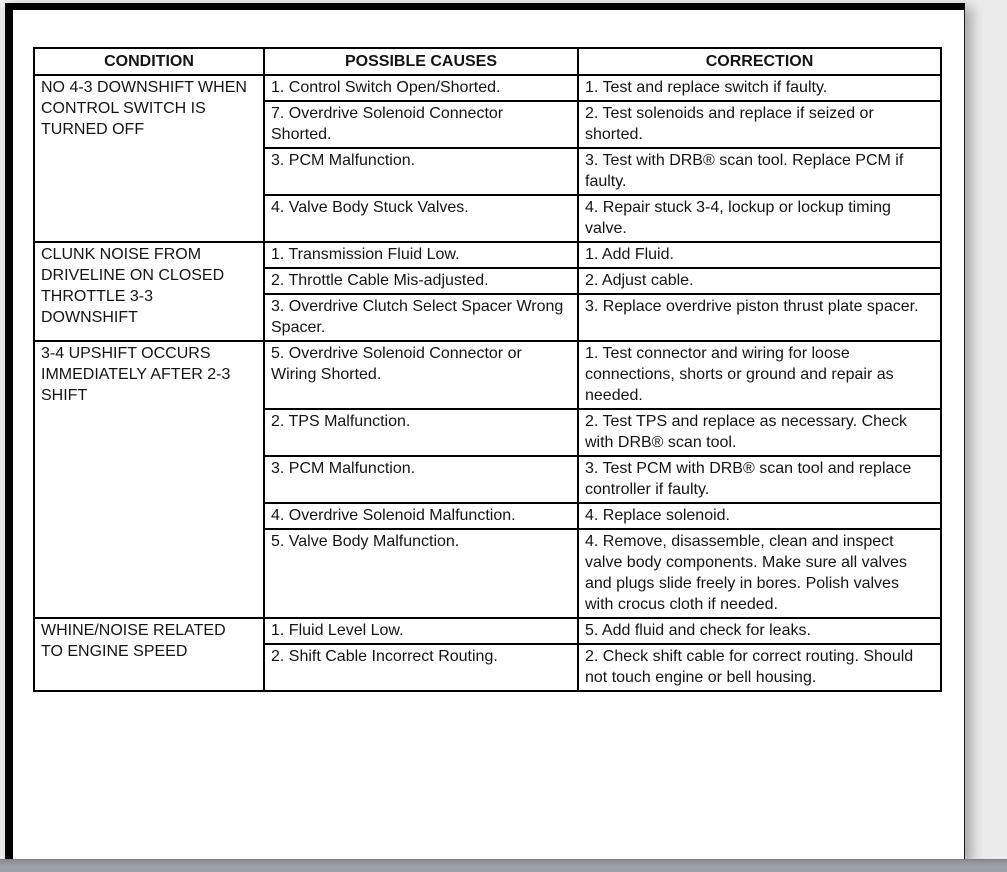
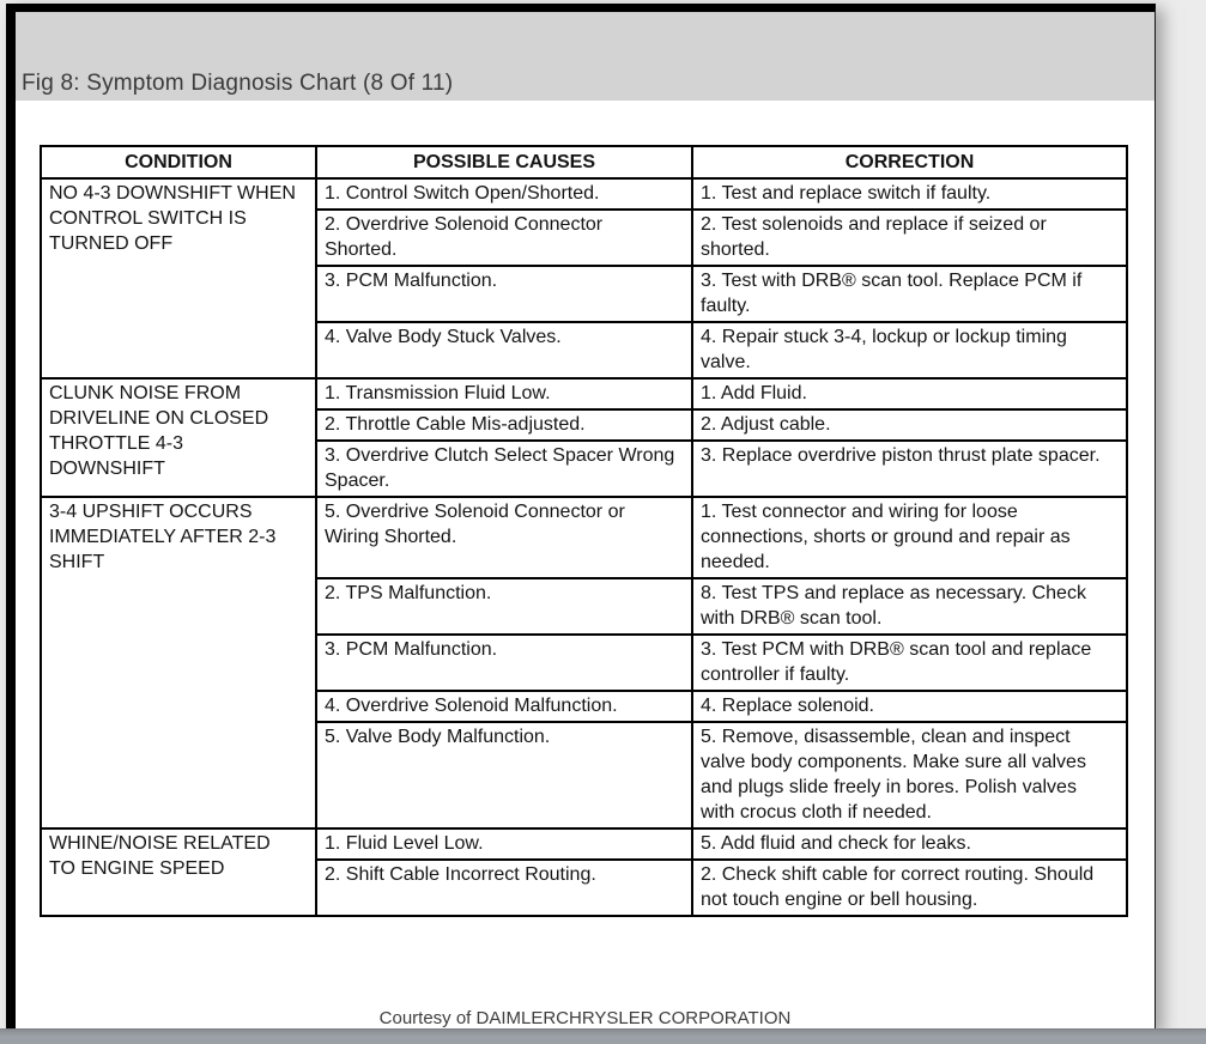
+ Fig 8: Symptom Diagnosis Chart (8 Of 11)
  CONDITION	POSSIBLE CAUSES	CORRECTION
  NO 4-3 DOWNSHIFT WHEN CONTROL SWITCH IS TURNED OFF	1. Control Switch Open/Shorted.	1. Test and replace switch if faulty.
- 7. Overdrive Solenoid Connector Shorted.	2. Test solenoids and replace if seized or shorted.
+ 2. Overdrive Solenoid Connector Shorted.	2. Test solenoids and replace if seized or shorted.
  3. PCM Malfunction.	3. Test with DRB® scan tool. Replace PCM if faulty.
  4. Valve Body Stuck Valves.	4. Repair stuck 3-4, lockup or lockup timing valve.
- CLUNK NOISE FROM DRIVELINE ON CLOSED THROTTLE 3-3 DOWNSHIFT	1. Transmission Fluid Low.	1. Add Fluid.
+ CLUNK NOISE FROM DRIVELINE ON CLOSED THROTTLE 4-3 DOWNSHIFT	1. Transmission Fluid Low.	1. Add Fluid.
  2. Throttle Cable Mis-adjusted.	2. Adjust cable.
  3. Overdrive Clutch Select Spacer Wrong Spacer.	3. Replace overdrive piston thrust plate spacer.
  3-4 UPSHIFT OCCURS IMMEDIATELY AFTER 2-3 SHIFT	5. Overdrive Solenoid Connector or Wiring Shorted.	1. Test connector and wiring for loose connections, shorts or ground and repair as needed.
- 2. TPS Malfunction.	2. Test TPS and replace as necessary. Check with DRB® scan tool.
+ 2. TPS Malfunction.	8. Test TPS and replace as necessary. Check with DRB® scan tool.
  3. PCM Malfunction.	3. Test PCM with DRB® scan tool and replace controller if faulty.
  4. Overdrive Solenoid Malfunction.	4. Replace solenoid.
- 5. Valve Body Malfunction.	4. Remove, disassemble, clean and inspect valve body components. Make sure all valves and plugs slide freely in bores. Polish valves with crocus cloth if needed.
+ 5. Valve Body Malfunction.	5. Remove, disassemble, clean and inspect valve body components. Make sure all valves and plugs slide freely in bores. Polish valves with crocus cloth if needed.
  WHINE/NOISE RELATED TO ENGINE SPEED	1. Fluid Level Low.	5. Add fluid and check for leaks.
  2. Shift Cable Incorrect Routing.	2. Check shift cable for correct routing. Should not touch engine or bell housing.
+ Courtesy of DAIMLERCHRYSLER CORPORATION
